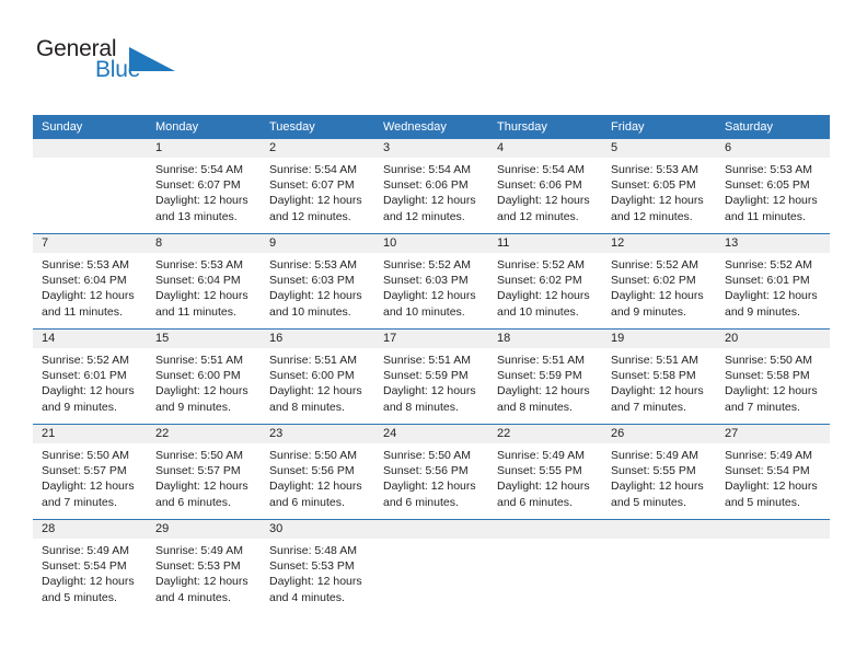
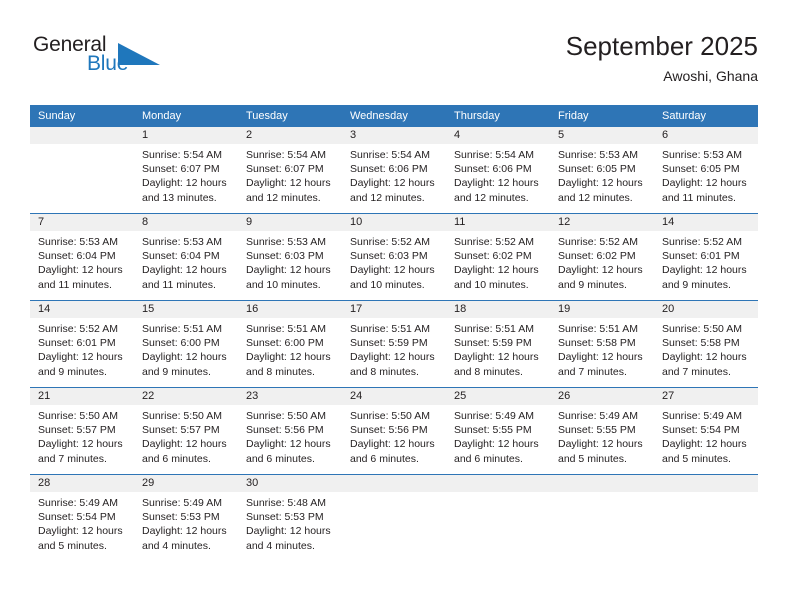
  General
  Blu
+ September 2025
+ Awoshi, Ghana
  Sunday	Monday	Tuesday	Wednesday	Thursday	Friday	Saturday
  	1Sunrise: 5:54 AMSunset: 6:07 PMDaylight: 12 hoursand 13 minutes.	2Sunrise: 5:54 AMSunset: 6:07 PMDaylight: 12 hoursand 12 minutes.	3Sunrise: 5:54 AMSunset: 6:06 PMDaylight: 12 hoursand 12 minutes.	4Sunrise: 5:54 AMSunset: 6:06 PMDaylight: 12 hoursand 12 minutes.	5Sunrise: 5:53 AMSunset: 6:05 PMDaylight: 12 hoursand 12 minutes.	6Sunrise: 5:53 AMSunset: 6:05 PMDaylight: 12 hoursand 11 minutes.
- 7Sunrise: 5:53 AMSunset: 6:04 PMDaylight: 12 hoursand 11 minutes.	8Sunrise: 5:53 AMSunset: 6:04 PMDaylight: 12 hoursand 11 minutes.	9Sunrise: 5:53 AMSunset: 6:03 PMDaylight: 12 hoursand 10 minutes.	10Sunrise: 5:52 AMSunset: 6:03 PMDaylight: 12 hoursand 10 minutes.	11Sunrise: 5:52 AMSunset: 6:02 PMDaylight: 12 hoursand 10 minutes.	12Sunrise: 5:52 AMSunset: 6:02 PMDaylight: 12 hoursand 9 minutes.	13Sunrise: 5:52 AMSunset: 6:01 PMDaylight: 12 hoursand 9 minutes.
+ 7Sunrise: 5:53 AMSunset: 6:04 PMDaylight: 12 hoursand 11 minutes.	8Sunrise: 5:53 AMSunset: 6:04 PMDaylight: 12 hoursand 11 minutes.	9Sunrise: 5:53 AMSunset: 6:03 PMDaylight: 12 hoursand 10 minutes.	10Sunrise: 5:52 AMSunset: 6:03 PMDaylight: 12 hoursand 10 minutes.	11Sunrise: 5:52 AMSunset: 6:02 PMDaylight: 12 hoursand 10 minutes.	12Sunrise: 5:52 AMSunset: 6:02 PMDaylight: 12 hoursand 9 minutes.	14Sunrise: 5:52 AMSunset: 6:01 PMDaylight: 12 hoursand 9 minutes.
  14Sunrise: 5:52 AMSunset: 6:01 PMDaylight: 12 hoursand 9 minutes.	15Sunrise: 5:51 AMSunset: 6:00 PMDaylight: 12 hoursand 9 minutes.	16Sunrise: 5:51 AMSunset: 6:00 PMDaylight: 12 hoursand 8 minutes.	17Sunrise: 5:51 AMSunset: 5:59 PMDaylight: 12 hoursand 8 minutes.	18Sunrise: 5:51 AMSunset: 5:59 PMDaylight: 12 hoursand 8 minutes.	19Sunrise: 5:51 AMSunset: 5:58 PMDaylight: 12 hoursand 7 minutes.	20Sunrise: 5:50 AMSunset: 5:58 PMDaylight: 12 hoursand 7 minutes.
- 21Sunrise: 5:50 AMSunset: 5:57 PMDaylight: 12 hoursand 7 minutes.	22Sunrise: 5:50 AMSunset: 5:57 PMDaylight: 12 hoursand 6 minutes.	23Sunrise: 5:50 AMSunset: 5:56 PMDaylight: 12 hoursand 6 minutes.	24Sunrise: 5:50 AMSunset: 5:56 PMDaylight: 12 hoursand 6 minutes.	22Sunrise: 5:49 AMSunset: 5:55 PMDaylight: 12 hoursand 6 minutes.	26Sunrise: 5:49 AMSunset: 5:55 PMDaylight: 12 hoursand 5 minutes.	27Sunrise: 5:49 AMSunset: 5:54 PMDaylight: 12 hoursand 5 minutes.
+ 21Sunrise: 5:50 AMSunset: 5:57 PMDaylight: 12 hoursand 7 minutes.	22Sunrise: 5:50 AMSunset: 5:57 PMDaylight: 12 hoursand 6 minutes.	23Sunrise: 5:50 AMSunset: 5:56 PMDaylight: 12 hoursand 6 minutes.	24Sunrise: 5:50 AMSunset: 5:56 PMDaylight: 12 hoursand 6 minutes.	25Sunrise: 5:49 AMSunset: 5:55 PMDaylight: 12 hoursand 6 minutes.	26Sunrise: 5:49 AMSunset: 5:55 PMDaylight: 12 hoursand 5 minutes.	27Sunrise: 5:49 AMSunset: 5:54 PMDaylight: 12 hoursand 5 minutes.
  28Sunrise: 5:49 AMSunset: 5:54 PMDaylight: 12 hoursand 5 minutes.	29Sunrise: 5:49 AMSunset: 5:53 PMDaylight: 12 hoursand 4 minutes.	30Sunrise: 5:48 AMSunset: 5:53 PMDaylight: 12 hoursand 4 minutes.
